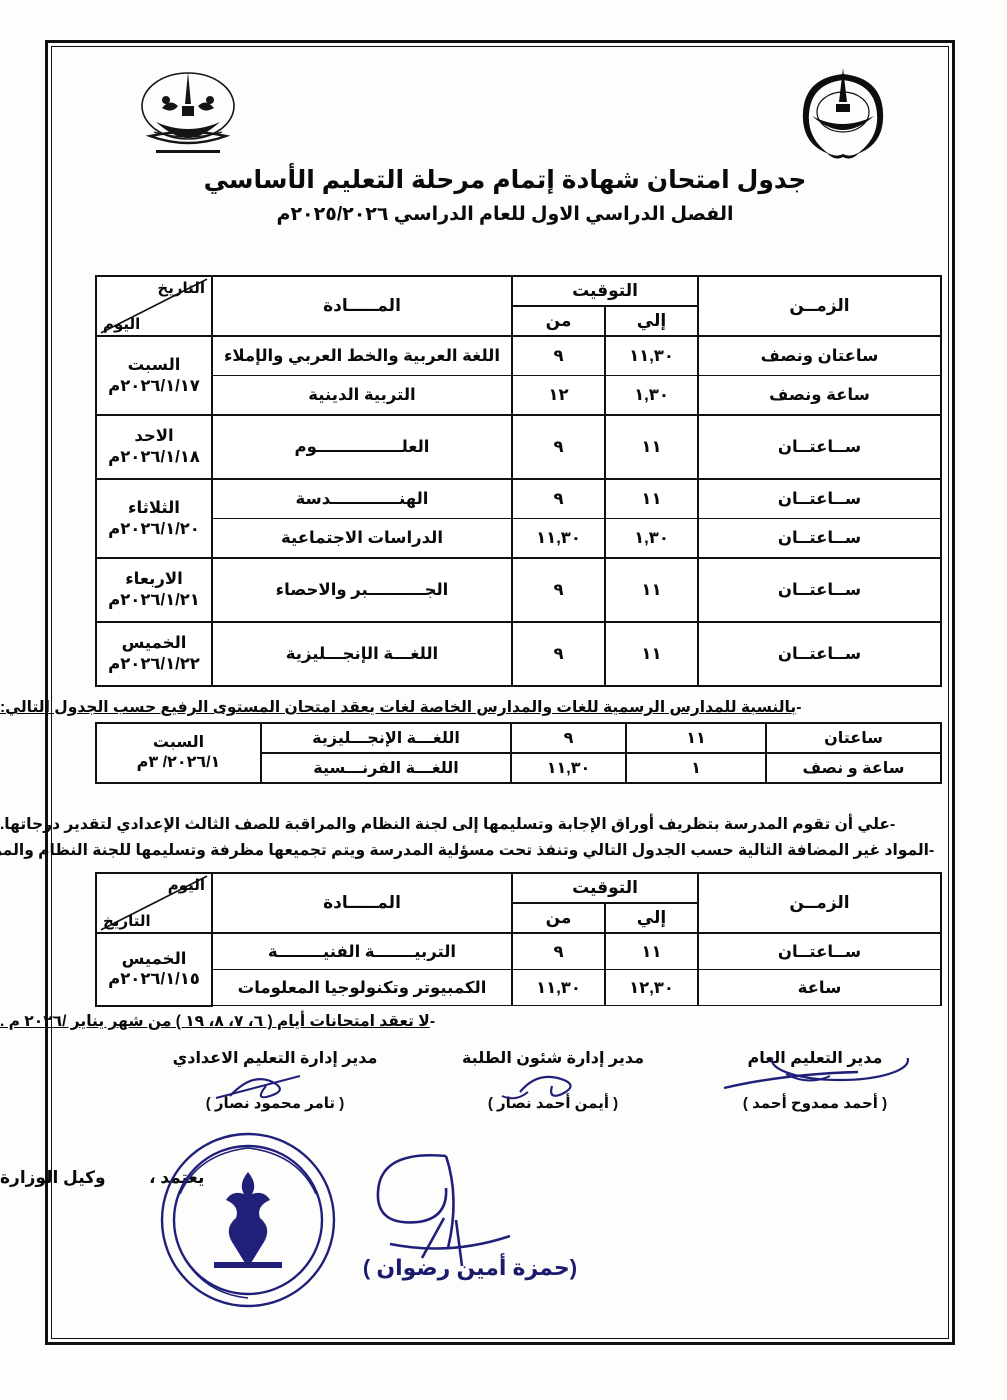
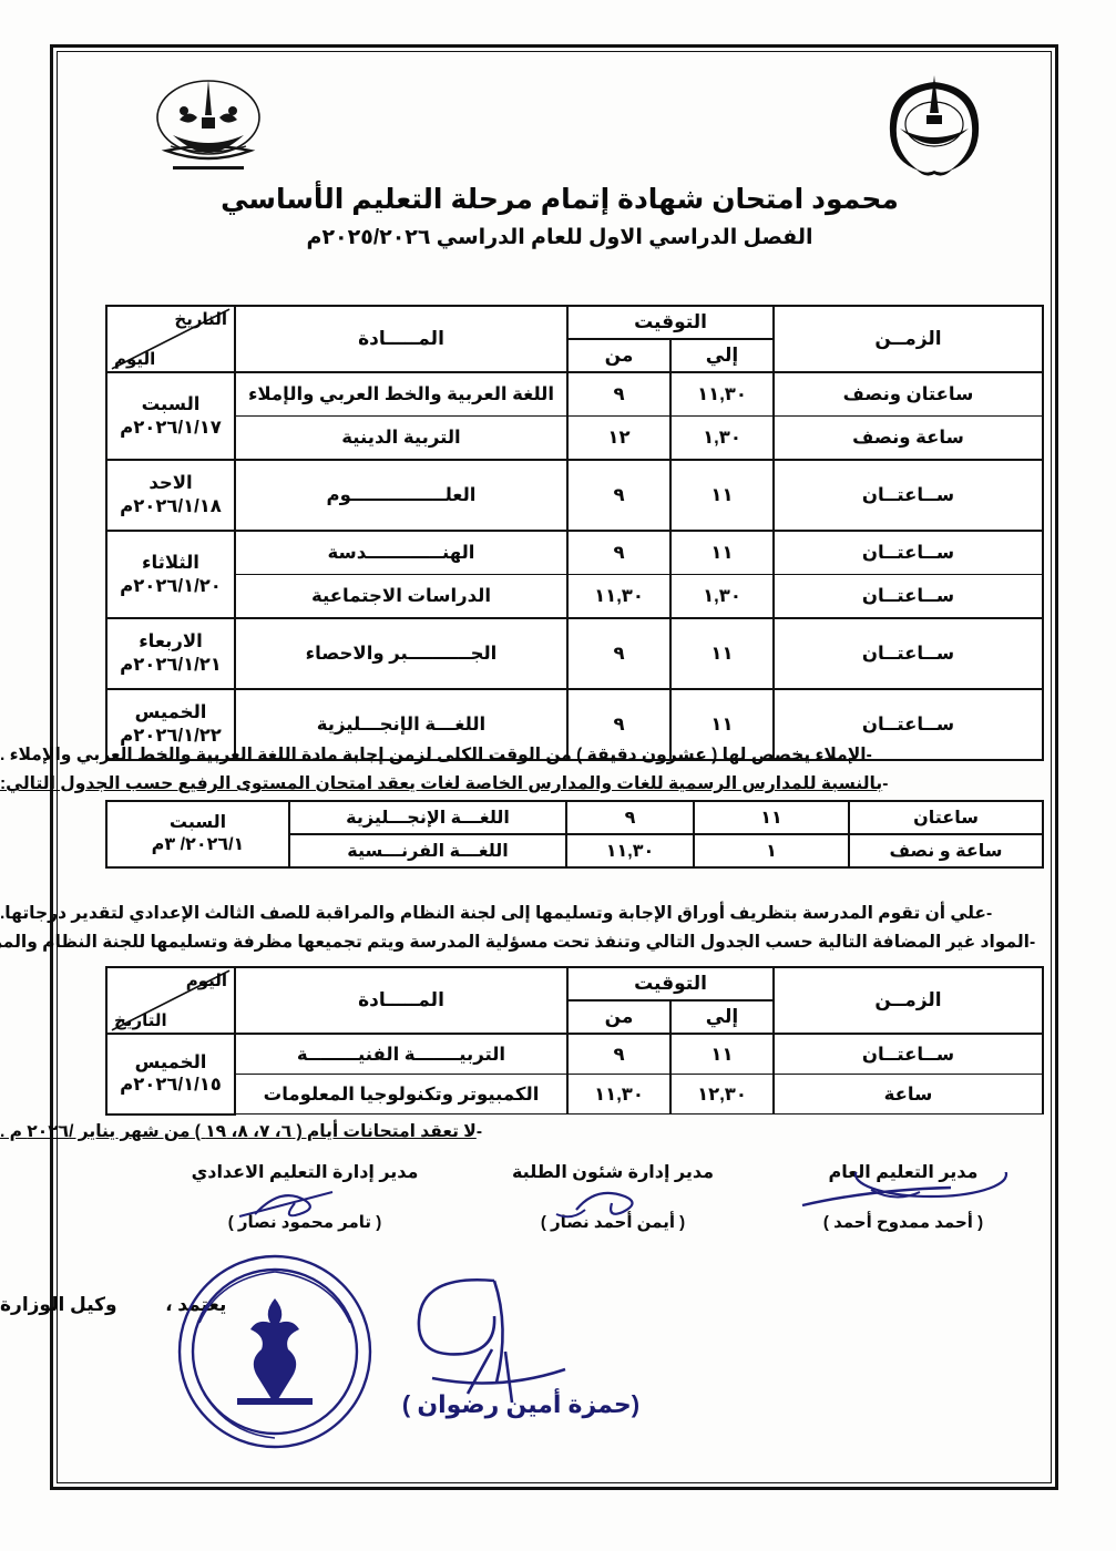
- جدول امتحان شهادة إتمام مرحلة التعليم الأساسي
+ محمود امتحان شهادة إتمام مرحلة التعليم الأساسي
  الفصل الدراسي الاول للعام الدراسي ٢٠٢٥/٢٠٢٦م
  الزمــن	التوقيت	المـــــادة	التاريخ اليوم
  إلي	من
  ساعتان ونصف	١١,٣٠	٩	اللغة العربية والخط العربي والإملاء	السبت٢٠٢٦/١/١٧م
  ساعة ونصف	١,٣٠	١٢	التربية الدينية
  ســاعتــان	١١	٩	العلـــــــــــــــوم	الاحد٢٠٢٦/١/١٨م
  ســاعتــان	١١	٩	الهنــــــــــــدسة	الثلاثاء٢٠٢٦/١/٢٠م
  ســاعتــان	١,٣٠	١١,٣٠	الدراسات الاجتماعية
  ســاعتــان	١١	٩	الجــــــــــبر والاحصاء	الاربعاء٢٠٢٦/١/٢١م
  ســاعتــان	١١	٩	اللغـــة الإنجـــليزية	الخميس٢٠٢٦/١/٢٢م
+ -الإملاء يخصص لها ( عشرون دقيقة ) من الوقت الكلى لزمن إجابة مادة اللغة العربية والخط العربي والإملاء .
  -بالنسبة للمدارس الرسمية للغات والمدارس الخاصة لغات يعقد امتحان المستوى الرفيع حسب الجدول التالي:
  ساعتان	١١	٩	اللغـــة الإنجـــليزية	السبت٢٠٢٦/١/ ٣م
  ساعة و نصف	١	١١,٣٠	اللغـــة الفرنـــسية
  -علي أن تقوم المدرسة بتظريف أوراق الإجابة وتسليمها إلى لجنة النظام والمراقبة للصف الثالث الإعدادي لتقدير درجاتها.
  -المواد غير المضافة التالية حسب الجدول التالي وتنفذ تحت مسؤلية المدرسة ويتم تجميعها مظرفة وتسليمها للجنة النظام والم
  الزمــن	التوقيت	المـــــادة	اليوم التاريخ
  إلي	من
  ســاعتــان	١١	٩	التربيـــــــة الفنيــــــــة	الخميس٢٠٢٦/١/١٥م
  ساعة	١٢,٣٠	١١,٣٠	الكمبيوتر وتكنولوجيا المعلومات
  -لا تعقد امتحانات أيام ( ٦، ٧، ٨، ١٩ ) من شهر يناير /٢٠٢٦ م .
  مدير إدارة التعليم الاعدادي
  ( تامر محمود نصار )
  مدير إدارة شئون الطلبة
  ( أيمن أحمد نصار )
  مدير التعليم العام
  ( أحمد ممدوح أحمد )
  يعتمد ، وكيل الوزارة
  (حمزة أمين رضوان )
